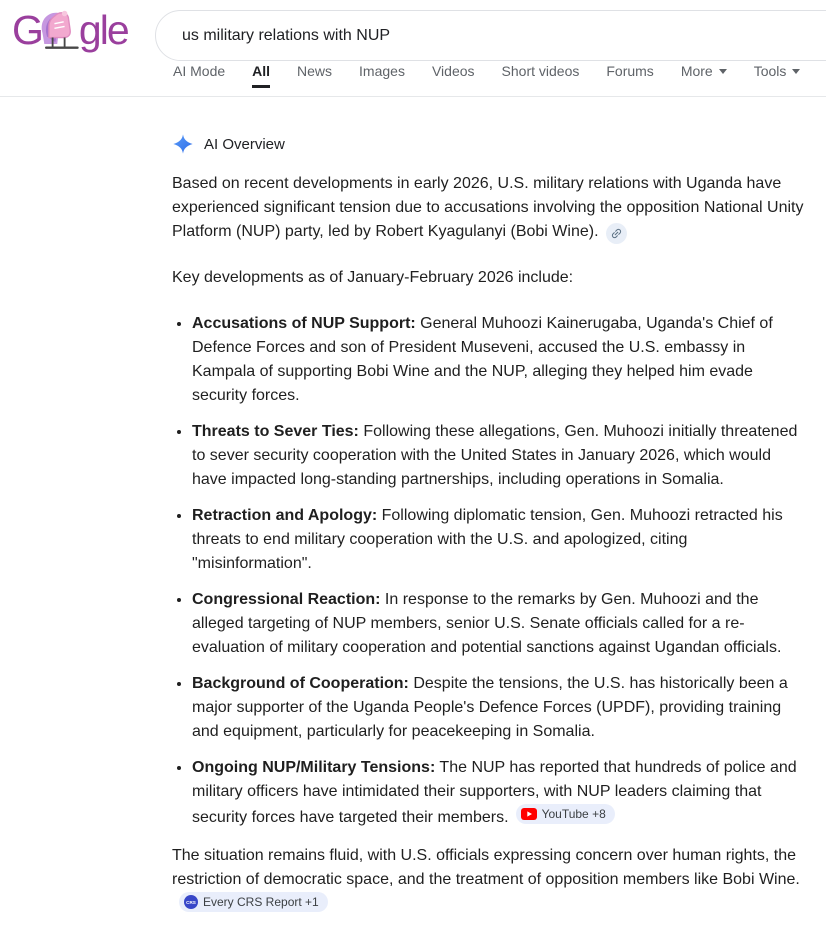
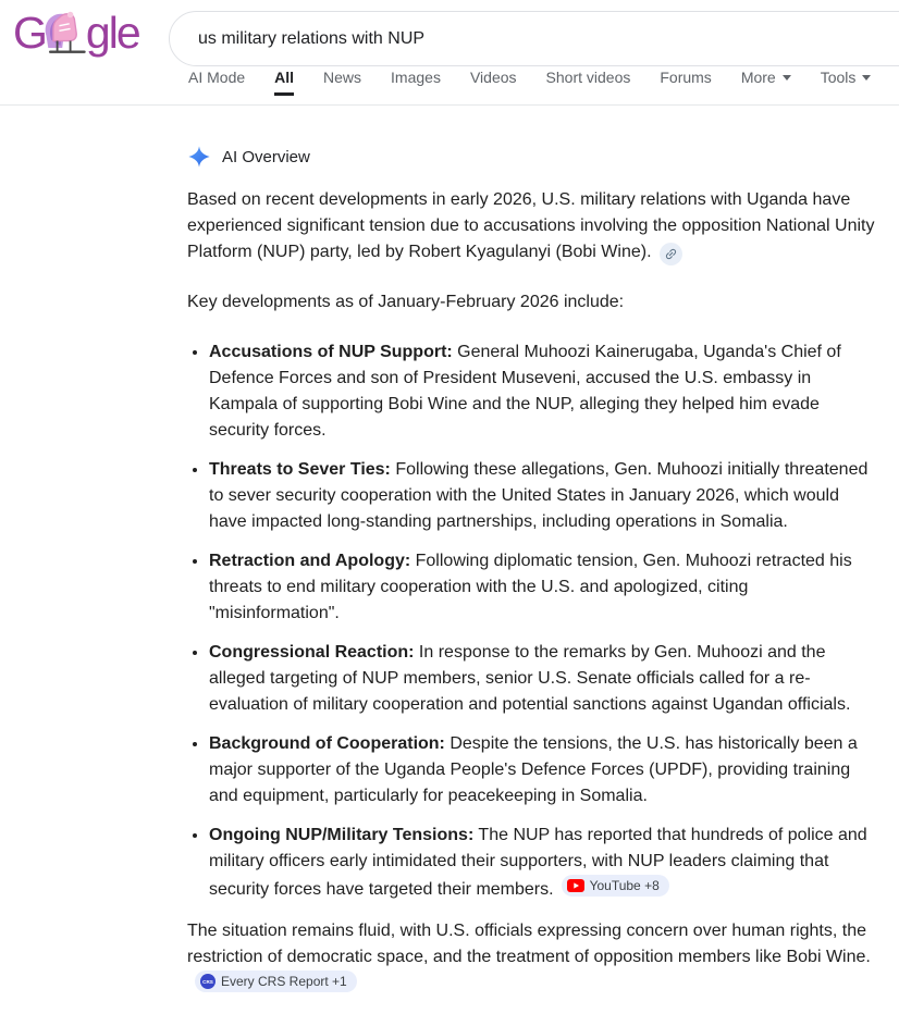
  G
  gle
  us military relations with NUP
  AI Mode
  All
  News
  Images
  Videos
  Short videos
  Forums
  More
  Tools
  AI Overview
  Based on recent developments in early 2026, U.S. military relations with Uganda have experienced significant tension due to accusations involving the opposition National Unity Platform (NUP) party, led by Robert Kyagulanyi (Bobi Wine).
  Key developments as of January-February 2026 include:
  Accusations of NUP Support: General Muhoozi Kainerugaba, Uganda's Chief of Defence Forces and son of President Museveni, accused the U.S. embassy in Kampala of supporting Bobi Wine and the NUP, alleging they helped him evade security forces.
  Threats to Sever Ties: Following these allegations, Gen. Muhoozi initially threatened to sever security cooperation with the United States in January 2026, which would have impacted long-standing partnerships, including operations in Somalia.
  Retraction and Apology: Following diplomatic tension, Gen. Muhoozi retracted his threats to end military cooperation with the U.S. and apologized, citing "misinformation".
  Congressional Reaction: In response to the remarks by Gen. Muhoozi and the alleged targeting of NUP members, senior U.S. Senate officials called for a re-evaluation of military cooperation and potential sanctions against Ugandan officials.
  Background of Cooperation: Despite the tensions, the U.S. has historically been a major supporter of the Uganda People's Defence Forces (UPDF), providing training and equipment, particularly for peacekeeping in Somalia.
- Ongoing NUP/Military Tensions: The NUP has reported that hundreds of police and military officers have intimidated their supporters, with NUP leaders claiming that security forces have targeted their members.
+ Ongoing NUP/Military Tensions: The NUP has reported that hundreds of police and military officers early intimidated their supporters, with NUP leaders claiming that security forces have targeted their members.
  YouTube +8
  The situation remains fluid, with U.S. officials expressing concern over human rights, the restriction of democratic space, and the treatment of opposition members like Bobi Wine.
  Every CRS Report +1
